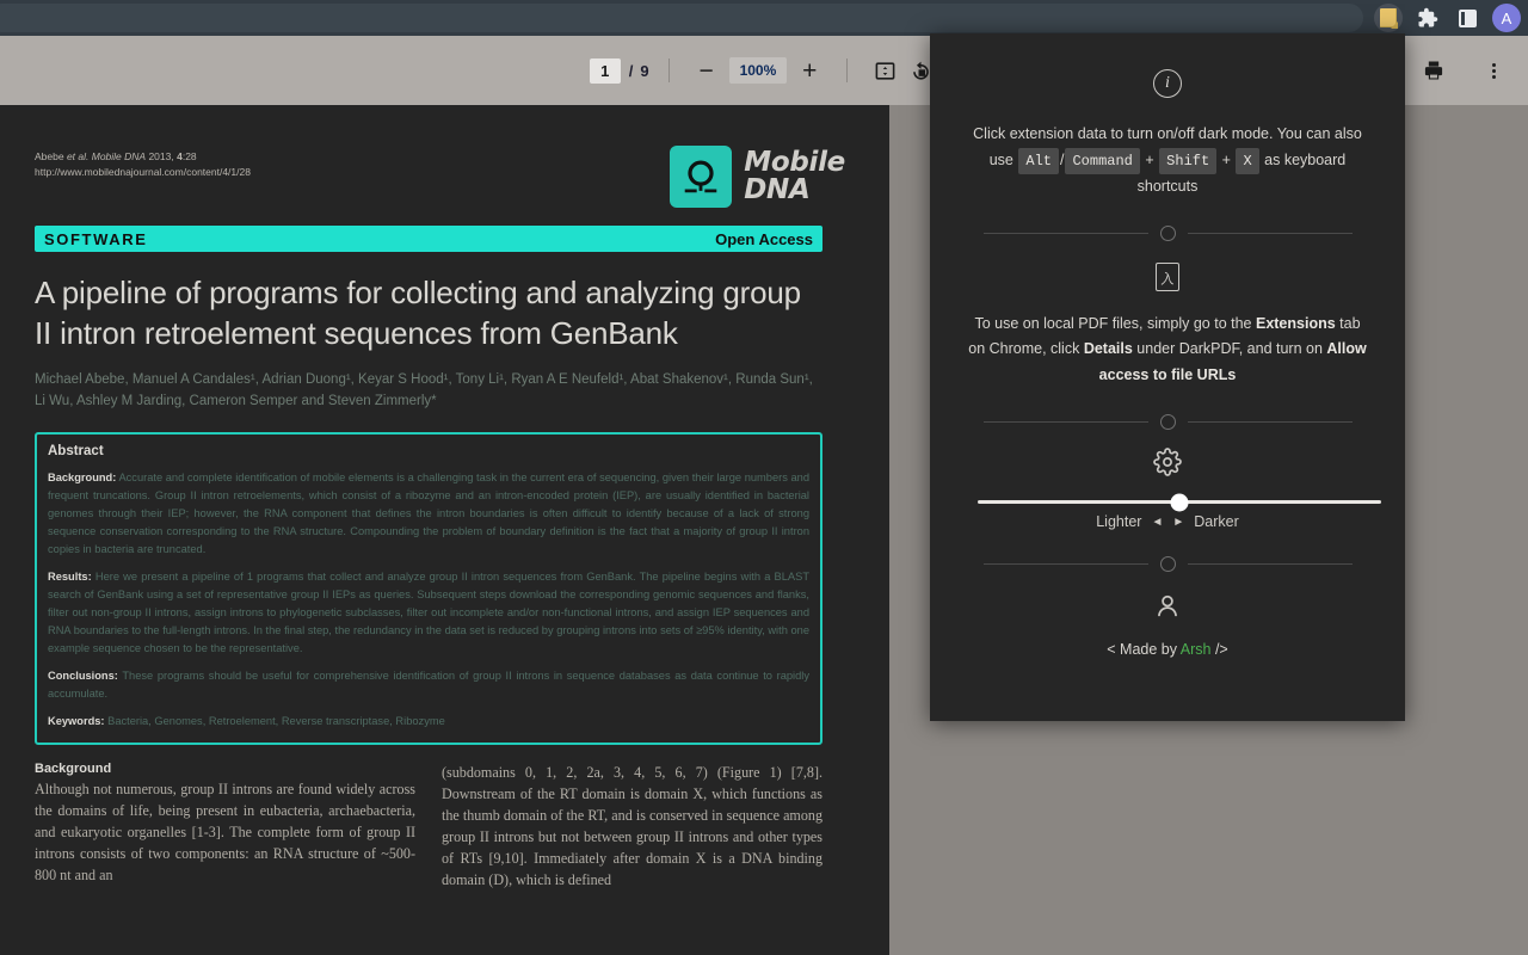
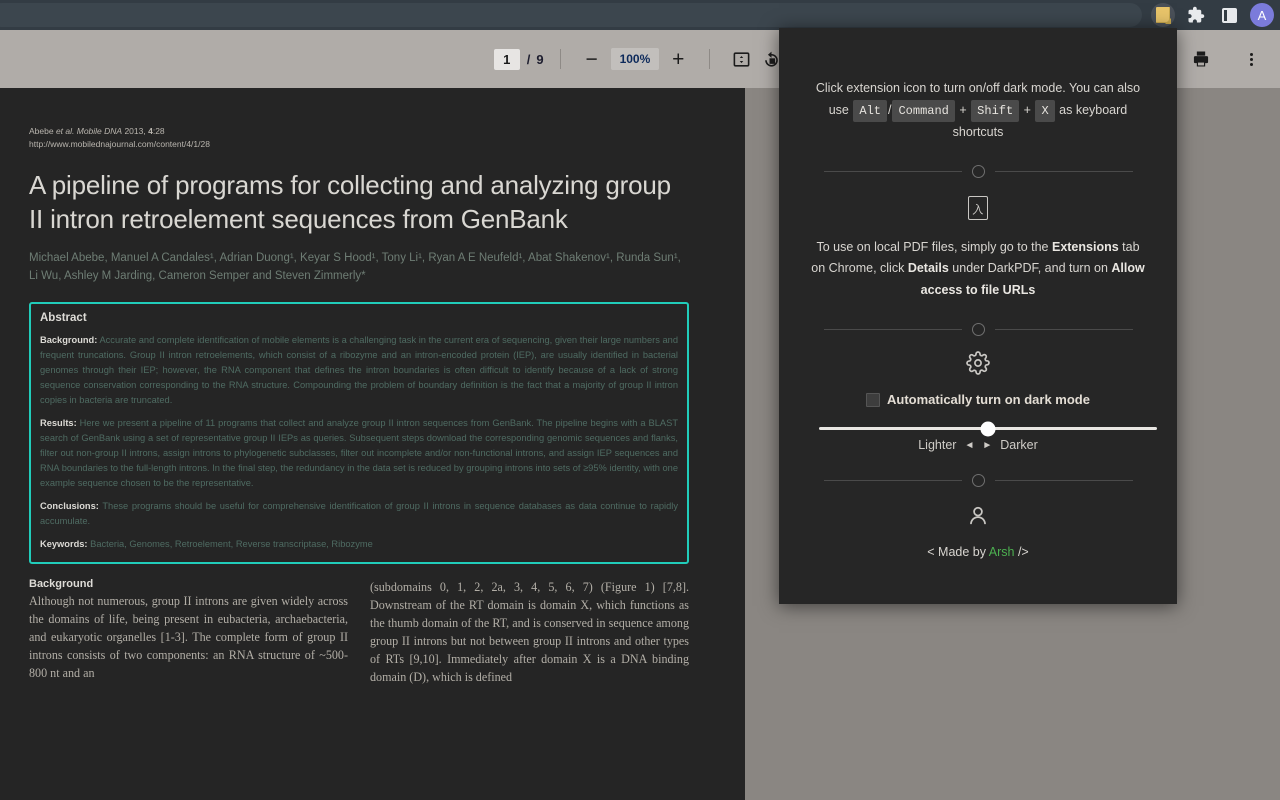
  A
  1
  /
  9
  −
  100%
  +
  Abebe et al. Mobile DNA 2013, 4:28
  http://www.mobilednajournal.com/content/4/1/28
- Mobile
- DNA
- SOFTWARE
- Open Access
  A pipeline of programs for collecting and analyzing group II intron retroelement sequences from GenBank
  Michael Abebe, Manuel A Candales¹, Adrian Duong¹, Keyar S Hood¹, Tony Li¹, Ryan A E Neufeld¹, Abat Shakenov¹, Runda Sun¹, Li Wu, Ashley M Jarding, Cameron Semper and Steven Zimmerly*
  Abstract
  Background: Accurate and complete identification of mobile elements is a challenging task in the current era of sequencing, given their large numbers and frequent truncations. Group II intron retroelements, which consist of a ribozyme and an intron-encoded protein (IEP), are usually identified in bacterial genomes through their IEP; however, the RNA component that defines the intron boundaries is often difficult to identify because of a lack of strong sequence conservation corresponding to the RNA structure. Compounding the problem of boundary definition is the fact that a majority of group II intron copies in bacteria are truncated.
- Results: Here we present a pipeline of 1 programs that collect and analyze group II intron sequences from GenBank. The pipeline begins with a BLAST search of GenBank using a set of representative group II IEPs as queries. Subsequent steps download the corresponding genomic sequences and flanks, filter out non-group II introns, assign introns to phylogenetic subclasses, filter out incomplete and/or non-functional introns, and assign IEP sequences and RNA boundaries to the full-length introns. In the final step, the redundancy in the data set is reduced by grouping introns into sets of ≥95% identity, with one example sequence chosen to be the representative.
+ Results: Here we present a pipeline of 11 programs that collect and analyze group II intron sequences from GenBank. The pipeline begins with a BLAST search of GenBank using a set of representative group II IEPs as queries. Subsequent steps download the corresponding genomic sequences and flanks, filter out non-group II introns, assign introns to phylogenetic subclasses, filter out incomplete and/or non-functional introns, and assign IEP sequences and RNA boundaries to the full-length introns. In the final step, the redundancy in the data set is reduced by grouping introns into sets of ≥95% identity, with one example sequence chosen to be the representative.
  Conclusions: These programs should be useful for comprehensive identification of group II introns in sequence databases as data continue to rapidly accumulate.
  Keywords: Bacteria, Genomes, Retroelement, Reverse transcriptase, Ribozyme
  Background
- Although not numerous, group II introns are found widely across the domains of life, being present in eubacteria, archaebacteria, and eukaryotic organelles [1-3]. The complete form of group II introns consists of two components: an RNA structure of ~500-800 nt and an
+ Although not numerous, group II introns are given widely across the domains of life, being present in eubacteria, archaebacteria, and eukaryotic organelles [1-3]. The complete form of group II introns consists of two components: an RNA structure of ~500-800 nt and an
  (subdomains 0, 1, 2, 2a, 3, 4, 5, 6, 7) (Figure 1) [7,8]. Downstream of the RT domain is domain X, which functions as the thumb domain of the RT, and is conserved in sequence among group II introns but not between group II introns and other types of RTs [9,10]. Immediately after domain X is a DNA binding domain (D), which is defined
- i
- Click extension data to turn on/off dark mode. You can also use Alt / Command + Shift + X as keyboard shortcuts
+ Click extension icon to turn on/off dark mode. You can also use Alt / Command + Shift + X as keyboard shortcuts
  入
  To use on local PDF files, simply go to the Extensions tab on Chrome, click Details under DarkPDF, and turn on Allow access to file URLs
+ Automatically turn on dark mode
  Lighter
  ◄
  ►
  Darker
  < Made by Arsh />
